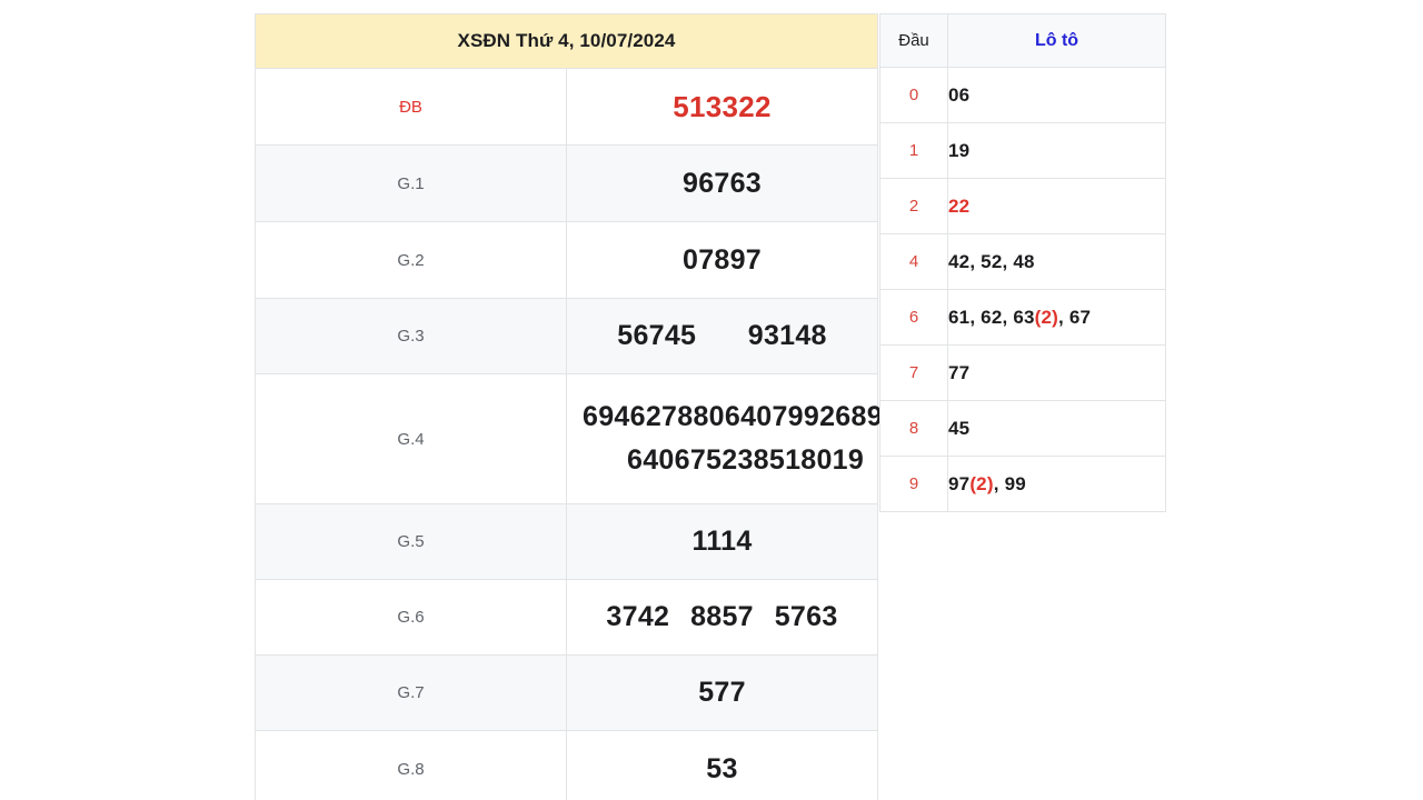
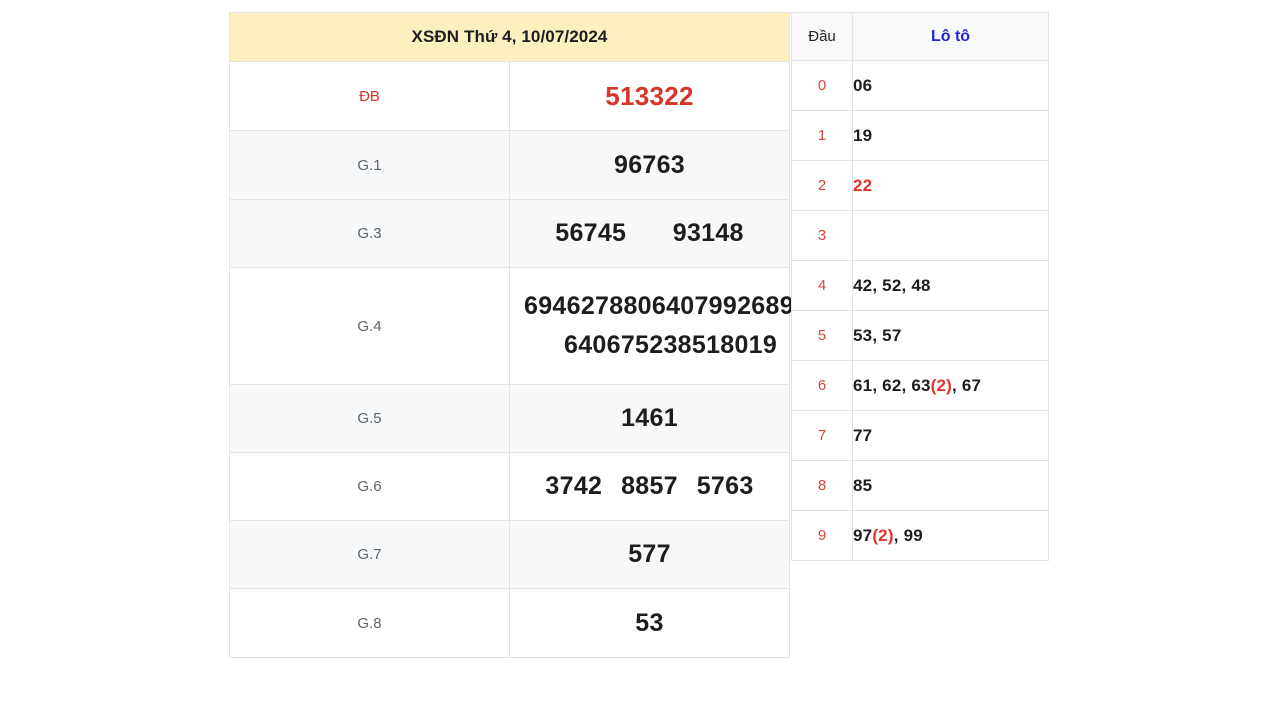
  XSĐN Thứ 4, 10/07/2024
  ĐB	513322
  G.1	96763
- G.2	07897
  G.3	56745 93148
  G.4	6946278806407992689640675238518019
- G.5	1114
+ G.5	1461
  G.6	3742 8857 5763
  G.7	577
  G.8	53
  Đầu	Lô tô
  0	06
  1	19
  2	22
+ 3
  4	42, 52, 48
+ 5	53, 57
  6	61, 62, 63(2), 67
  7	77
- 8	45
+ 8	85
  9	97(2), 99
